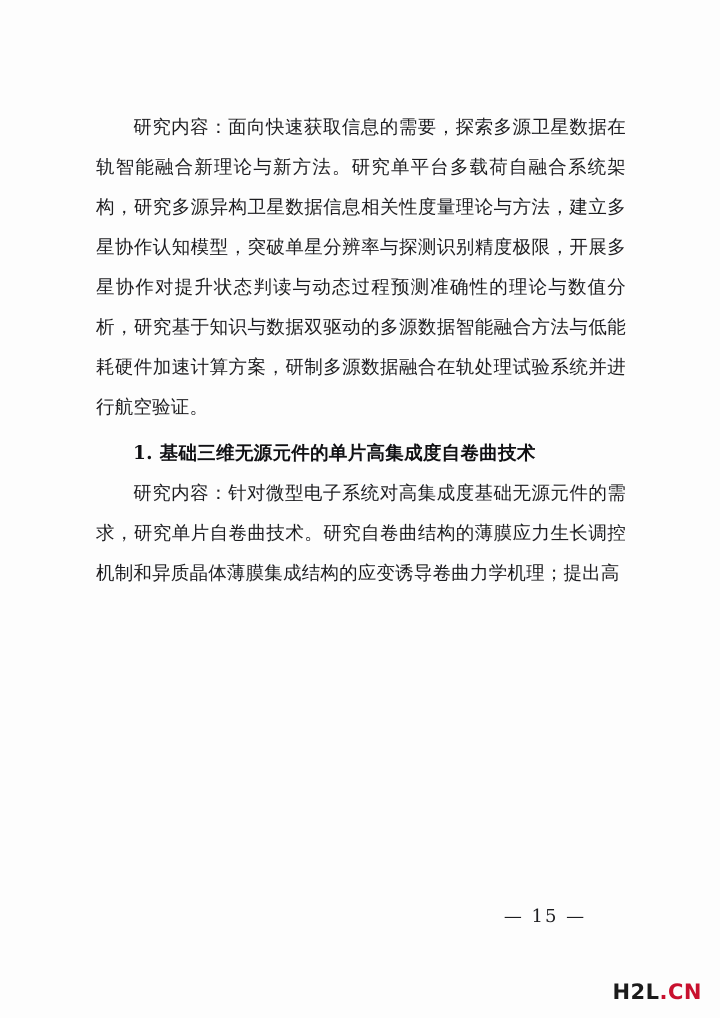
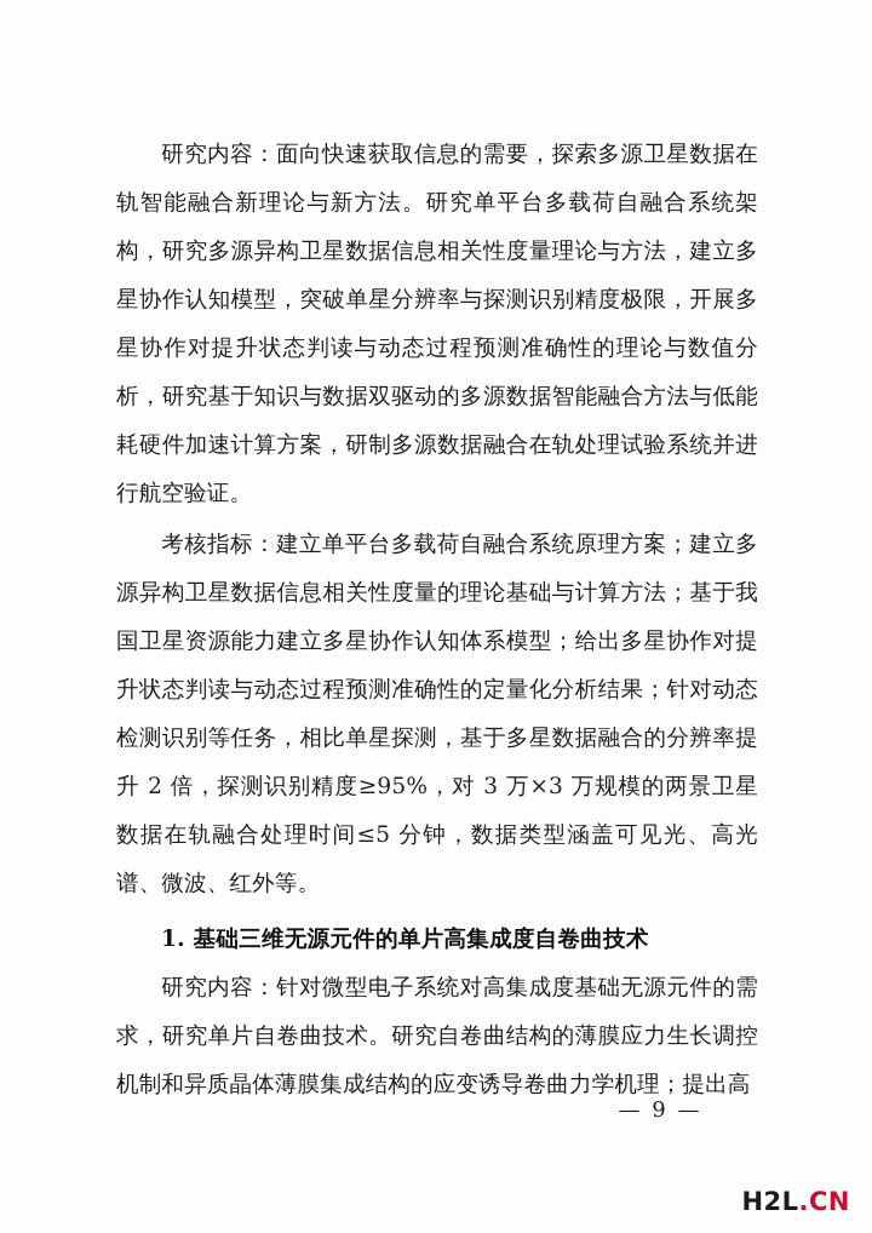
  研究内容：面向快速获取信息的需要，探索多源卫星数据在轨智能融合新理论与新方法。研究单平台多载荷自融合系统架构，研究多源异构卫星数据信息相关性度量理论与方法，建立多星协作认知模型，突破单星分辨率与探测识别精度极限，开展多星协作对提升状态判读与动态过程预测准确性的理论与数值分析，研究基于知识与数据双驱动的多源数据智能融合方法与低能耗硬件加速计算方案，研制多源数据融合在轨处理试验系统并进行航空验证。
+ 考核指标：建立单平台多载荷自融合系统原理方案；建立多源异构卫星数据信息相关性度量的理论基础与计算方法；基于我国卫星资源能力建立多星协作认知体系模型；给出多星协作对提升状态判读与动态过程预测准确性的定量化分析结果；针对动态检测识别等任务，相比单星探测，基于多星数据融合的分辨率提升 2 倍，探测识别精度≥95%，对 3 万×3 万规模的两景卫星数据在轨融合处理时间≤5 分钟，数据类型涵盖可见光、高光谱、微波、红外等。
  1. 基础三维无源元件的单片高集成度自卷曲技术
  研究内容：针对微型电子系统对高集成度基础无源元件的需求，研究单片自卷曲技术。研究自卷曲结构的薄膜应力生长调控机制和异质晶体薄膜集成结构的应变诱导卷曲力学机理；提出高
- — 15 —
+ — 9 —
  H2L.CN
